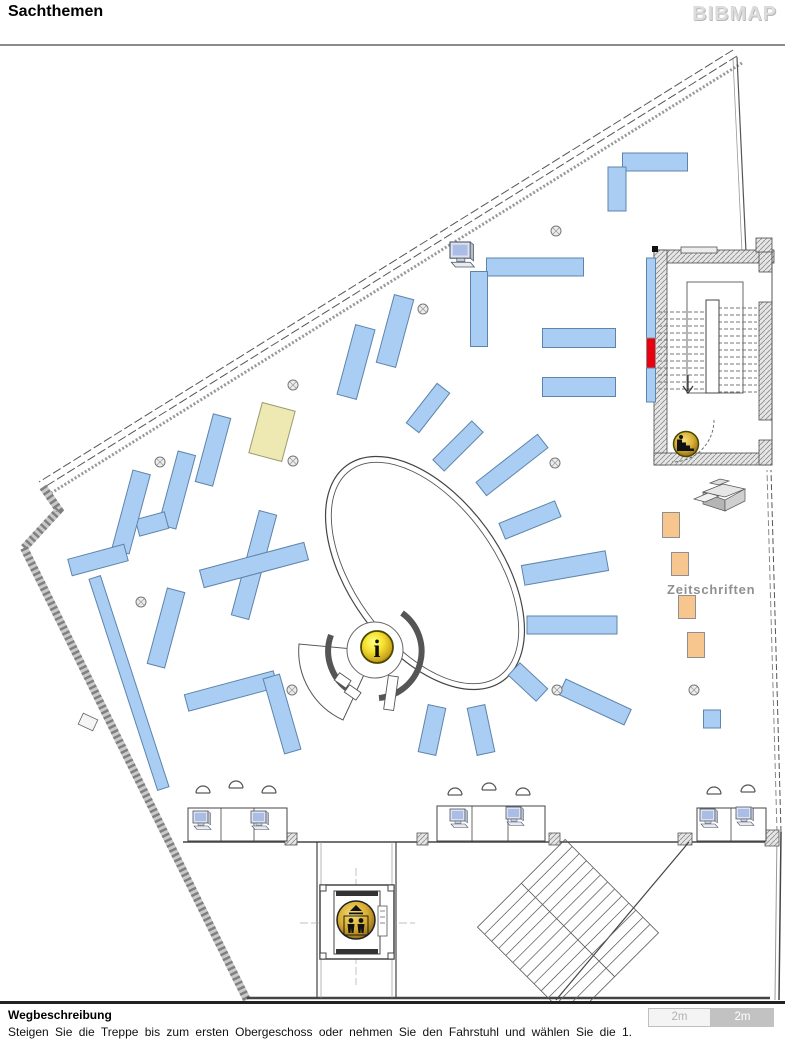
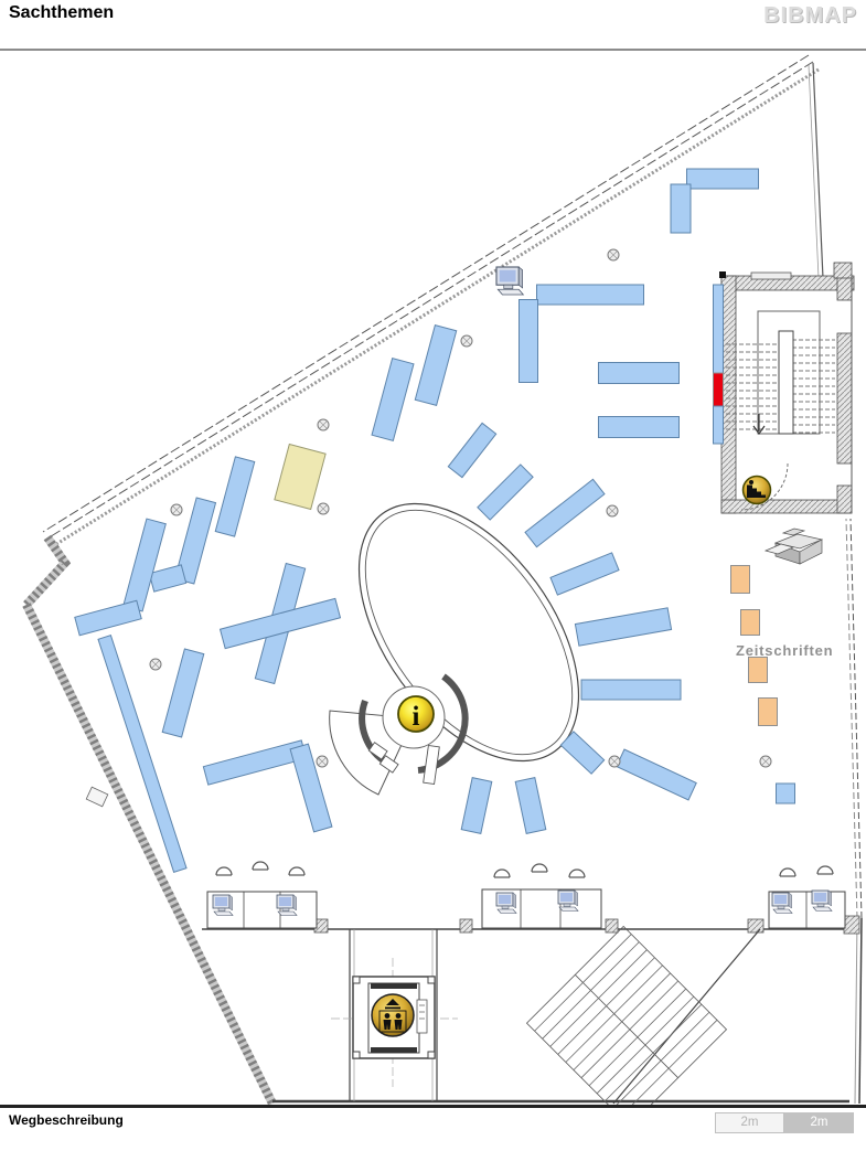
  i
  Zeitschriften
  Sachthemen
  BIBMAP
  Wegbeschreibung
- Steigen Sie die Treppe bis zum ersten Obergeschoss oder nehmen Sie den Fahrstuhl und wählen Sie die 1.
  2m
  2m
